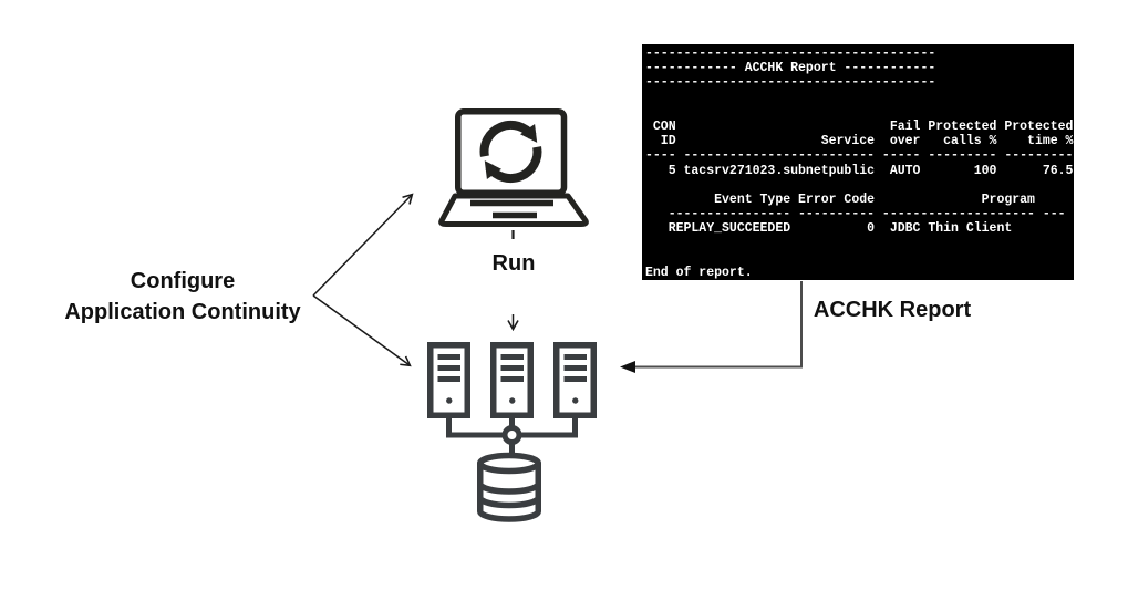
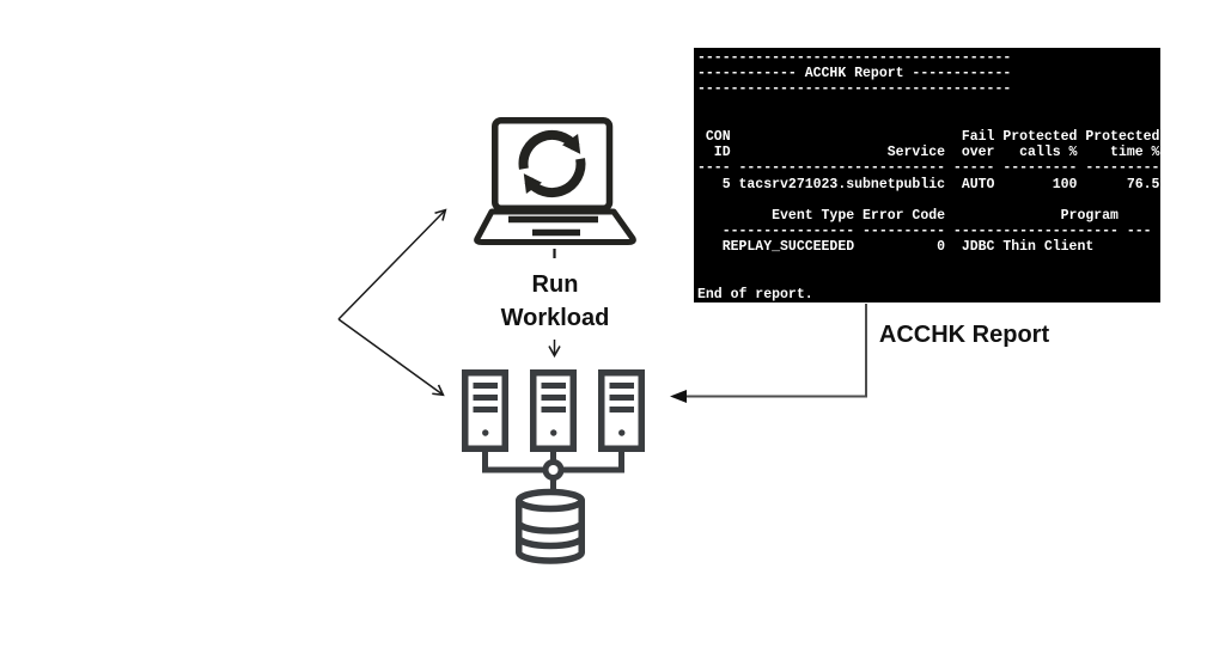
- Configure
- Application Continuity
  Run
+ Workload
  --------------------------------------
  ------------ ACCHK Report ------------
  --------------------------------------
  CON Fail Protected Protected
  ID Service over calls % time %
  ---- ------------------------- ----- --------- ---------
  5 tacsrv271023.subnetpublic AUTO 100 76.5
  Event Type Error Code Program
  ---------------- ---------- -------------------- ---
  REPLAY_SUCCEEDED 0 JDBC Thin Client
  End of report.
  ACCHK Report
